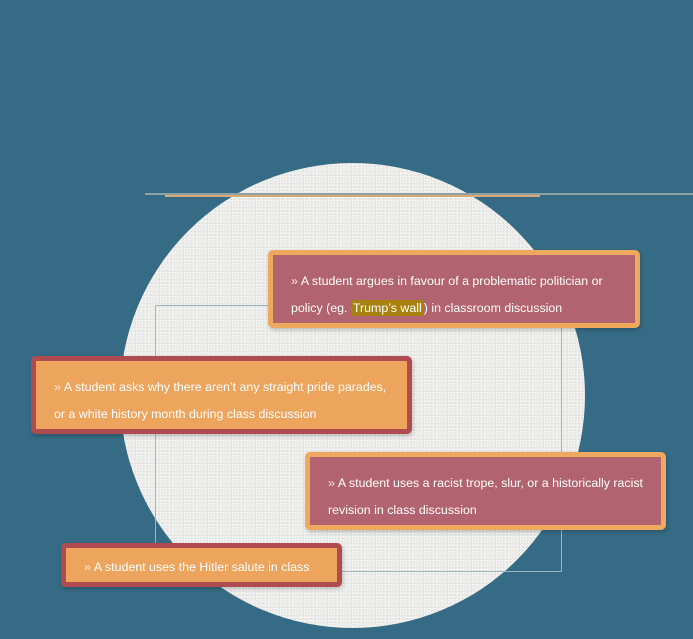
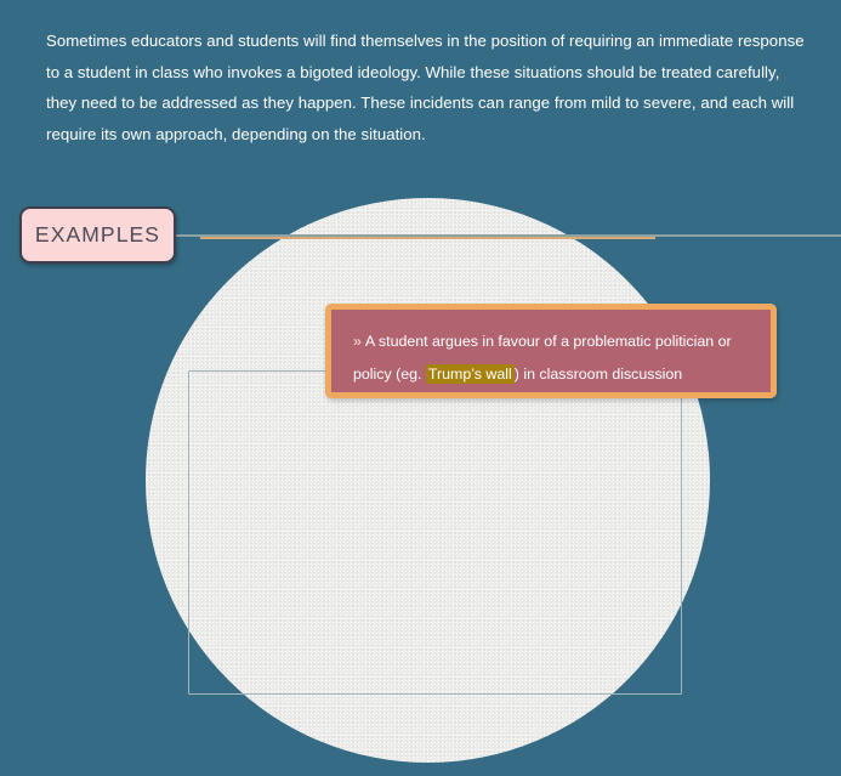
+ Sometimes educators and students will find themselves in the position of requiring an immediate response to a student in class who invokes a bigoted ideology. While these situations should be treated carefully, they need to be addressed as they happen. These incidents can range from mild to severe, and each will require its own approach, depending on the situation.
+ EXAMPLES
  » A student argues in favour of a problematic politician or policy (eg. Trump’s wall ) in classroom discussion
- » A student asks why there aren’t any straight pride parades, or a white history month during class discussion
- » A student uses a racist trope, slur, or a historically racist revision in class discussion
- » A student uses the Hitler salute in class
